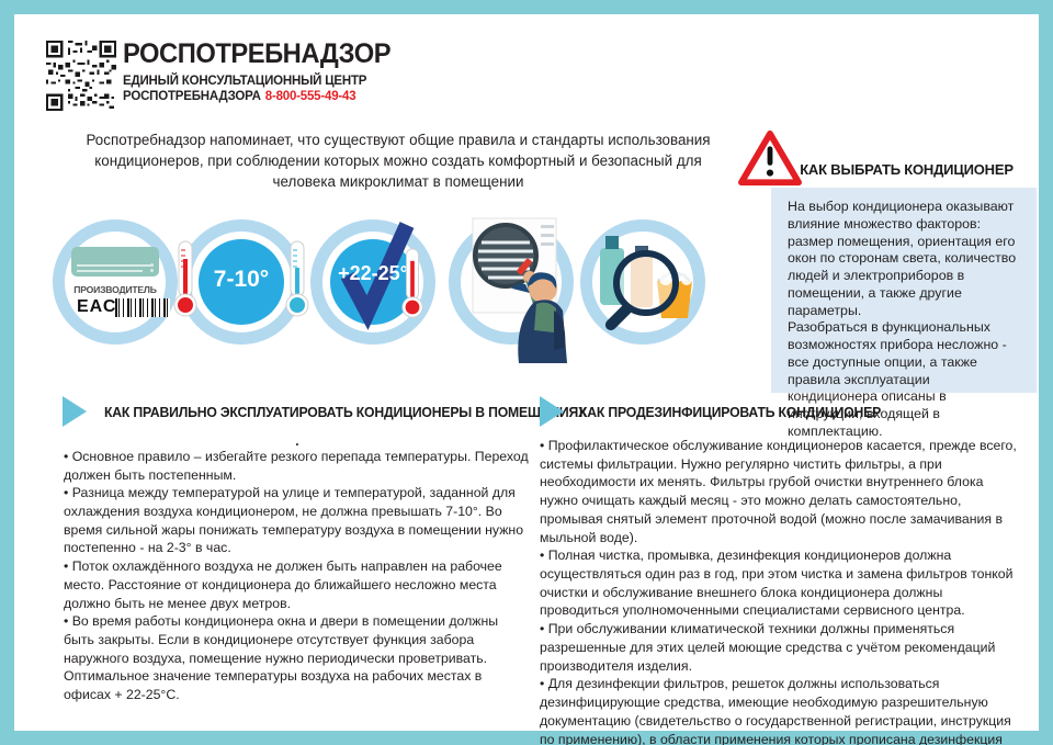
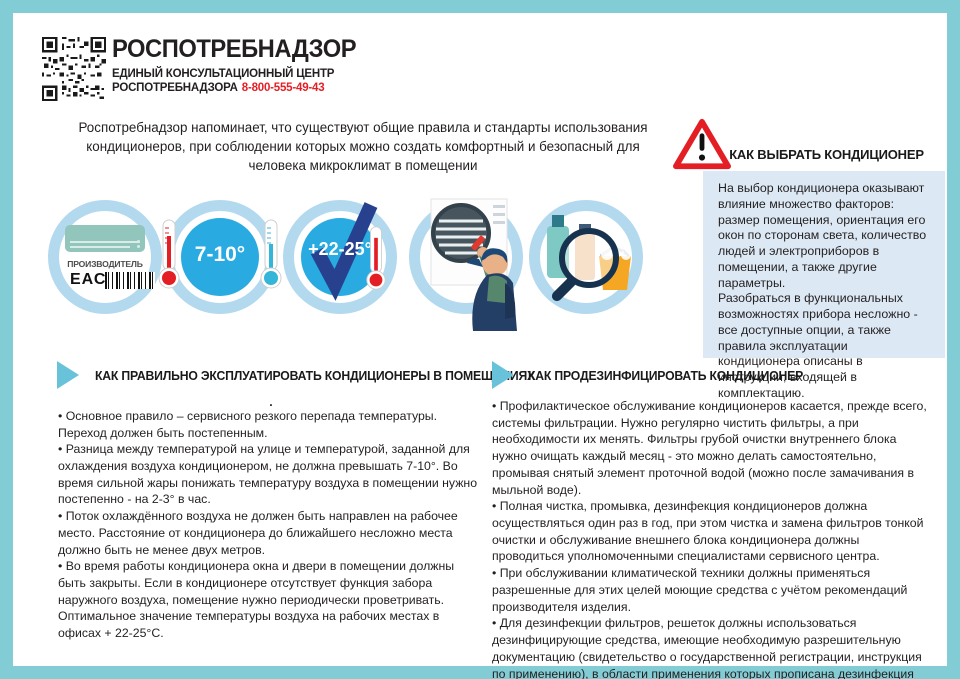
  РОСПОТРЕБНАДЗОР
  ЕДИНЫЙ КОНСУЛЬТАЦИОННЫЙ ЦЕНТР
  РОСПОТРЕБНАДЗОРА 8-800-555-49-43
  Роспотребнадзор напоминает, что существуют общие правила и стандарты использования кондиционеров, при соблюдении которых можно создать комфортный и безопасный для человека микроклимат в помещении
  ПРОИЗВОДИТЕЛЬ
  ЕАС
  7-10°
  +22-25°
  КАК ВЫБРАТЬ КОНДИЦИОНЕР
  На выбор кондиционера оказывают влияние множество факторов: размер помещения, ориентация его окон по сторонам света, количество людей и электроприборов в помещении, а также другие параметры.
  Разобраться в функциональных возможностях прибора несложно - все доступные опции, а также правила эксплуатации кондиционера описаны в инструкции, входящей в комплектацию.
  КАК ПРАВИЛЬНО ЭКСПЛУАТИРОВАТЬ КОНДИЦИОНЕРЫ В ПОМЕЩЕНИЯХ
  .
- • Основное правило – избегайте резкого перепада температуры. Переход должен быть постепенным.
+ • Основное правило – сервисного резкого перепада температуры. Переход должен быть постепенным.
  • Разница между температурой на улице и температурой, заданной для охлаждения воздуха кондиционером, не должна превышать 7-10°. Во время сильной жары понижать температуру воздуха в помещении нужно постепенно - на 2-3° в час.
  • Поток охлаждённого воздуха не должен быть направлен на рабочее место. Расстояние от кондиционера до ближайшего несложно места должно быть не менее двух метров.
  • Во время работы кондиционера окна и двери в помещении должны быть закрыты. Если в кондиционере отсутствует функция забора наружного воздуха, помещение нужно периодически проветривать.
  Оптимальное значение температуры воздуха на рабочих местах в офисах + 22-25°С.
  КАК ПРОДЕЗИНФИЦИРОВАТЬ КОНДИЦИОНЕР
  • Профилактическое обслуживание кондиционеров касается, прежде всего, системы фильтрации. Нужно регулярно чистить фильтры, а при необходимости их менять. Фильтры грубой очистки внутреннего блока нужно очищать каждый месяц - это можно делать самостоятельно, промывая снятый элемент проточной водой (можно после замачивания в мыльной воде).
  • Полная чистка, промывка, дезинфекция кондиционеров должна осуществляться один раз в год, при этом чистка и замена фильтров тонкой очистки и обслуживание внешнего блока кондиционера должны проводиться уполномоченными специалистами сервисного центра.
  • При обслуживании климатической техники должны применяться разрешенные для этих целей моющие средства с учётом рекомендаций производителя изделия.
  • Для дезинфекции фильтров, решеток должны использоваться дезинфицирующие средства, имеющие необходимую разрешительную документацию (свидетельство о государственной регистрации, инструкция по применению), в области применения которых прописана дезинфекция
